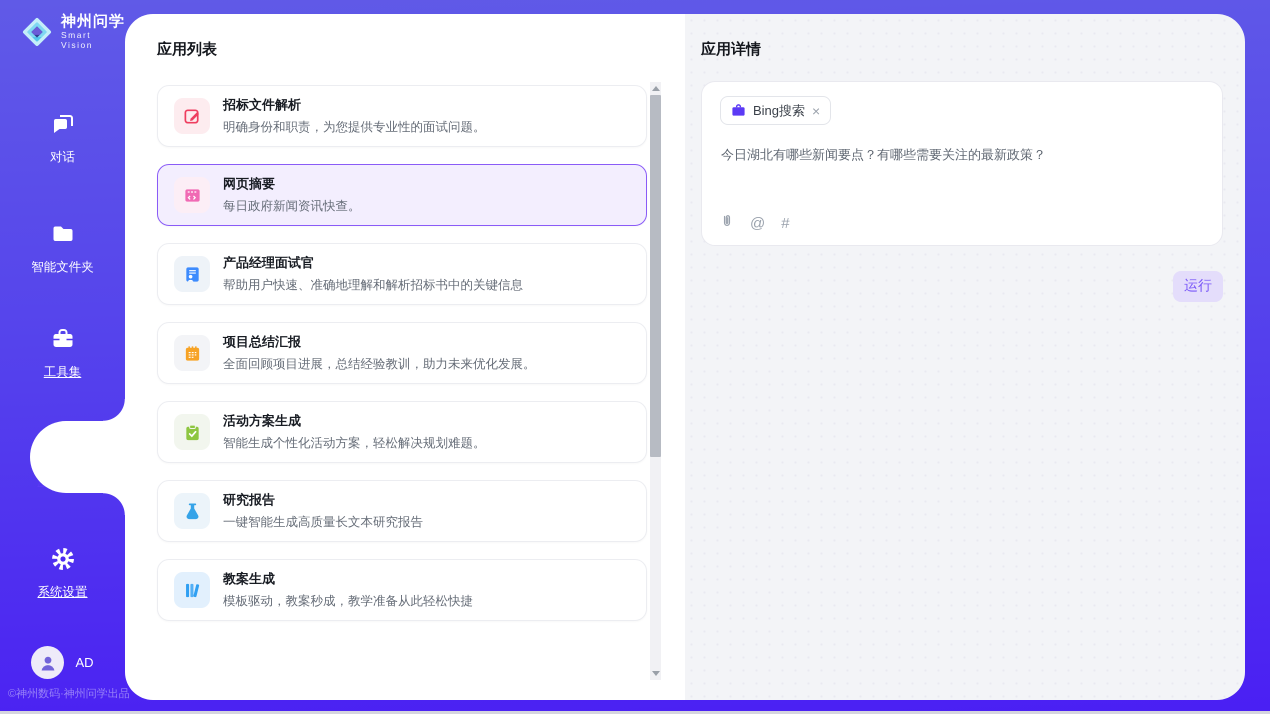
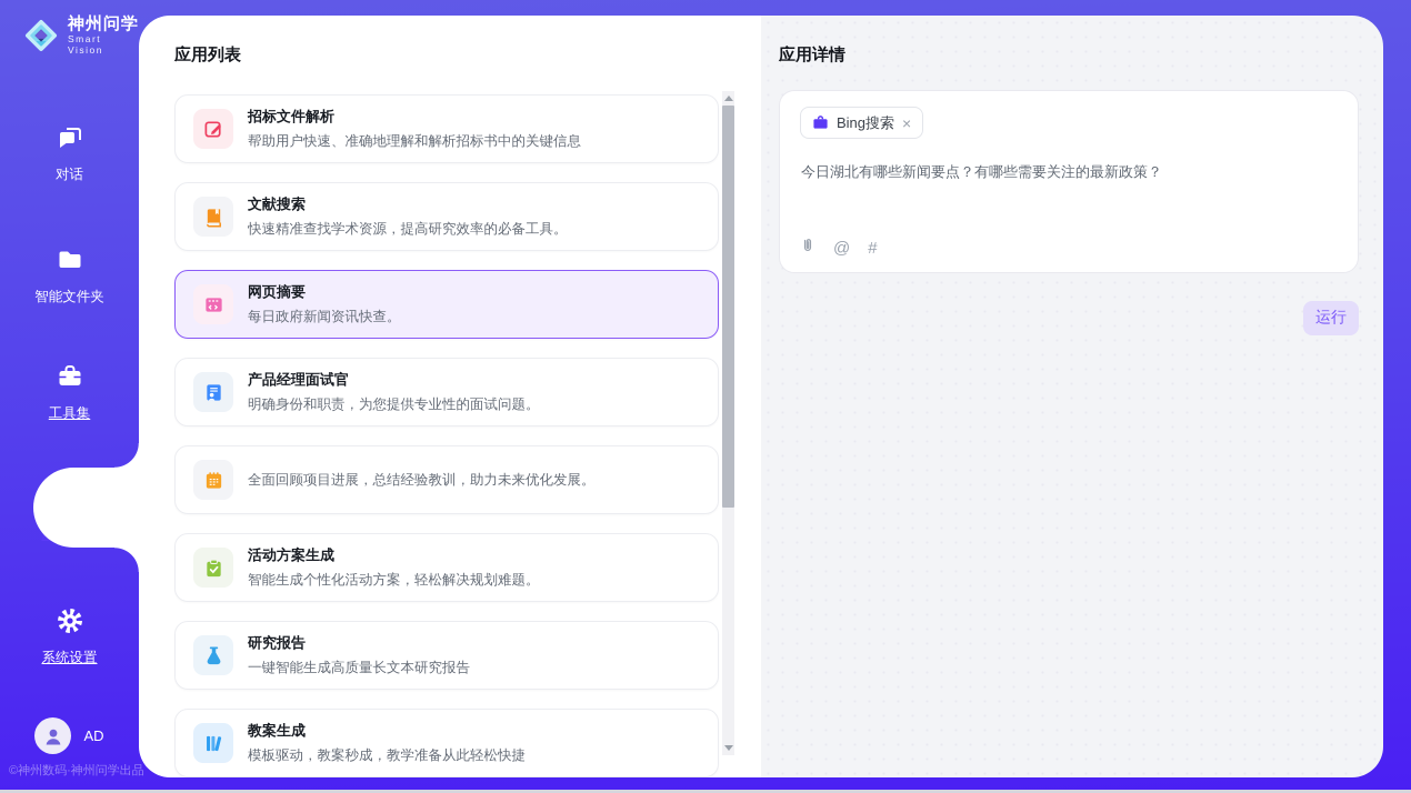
  神州问学
  Smart Vision
  对话
  智能文件夹
  工具集
  系统设置
  AD
  ©神州数码·神州问学出品
  应用列表
  招标文件解析
- 明确身份和职责，为您提供专业性的面试问题。
+ 帮助用户快速、准确地理解和解析招标书中的关键信息
+ 文献搜索
+ 快速精准查找学术资源，提高研究效率的必备工具。
  网页摘要
  每日政府新闻资讯快查。
  产品经理面试官
- 帮助用户快速、准确地理解和解析招标书中的关键信息
+ 明确身份和职责，为您提供专业性的面试问题。
- 项目总结汇报
  全面回顾项目进展，总结经验教训，助力未来优化发展。
  活动方案生成
  智能生成个性化活动方案，轻松解决规划难题。
  研究报告
  一键智能生成高质量长文本研究报告
  教案生成
  模板驱动，教案秒成，教学准备从此轻松快捷
  应用详情
  Bing搜索
  ×
  今日湖北有哪些新闻要点？有哪些需要关注的最新政策？
  @
  #
  运行
